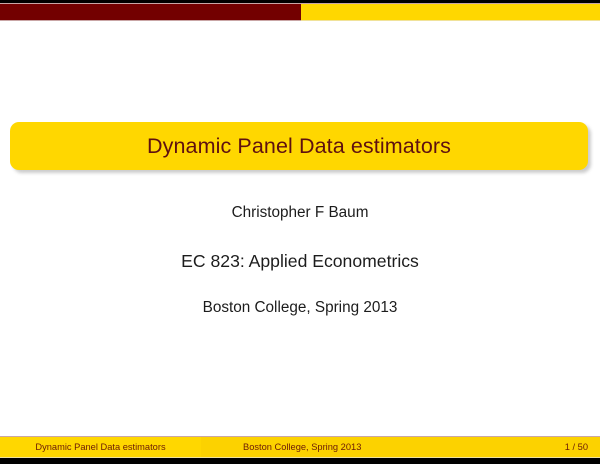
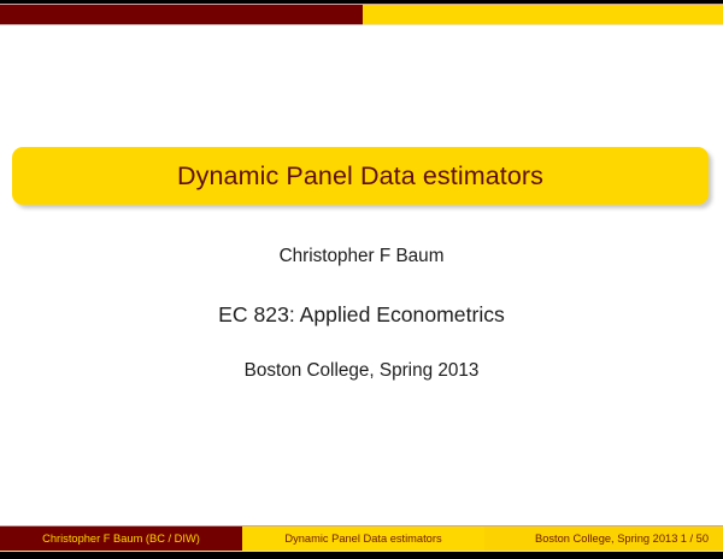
  Dynamic Panel Data estimators
  Christopher F Baum
  EC 823: Applied Econometrics
  Boston College, Spring 2013
+ Christopher F Baum (BC / DIW)
  Dynamic Panel Data estimators
  Boston College, Spring 2013
  1 / 50
